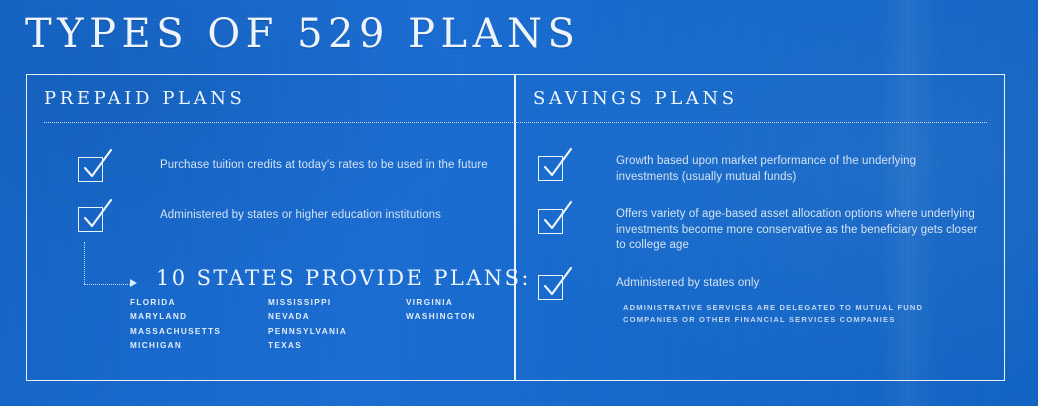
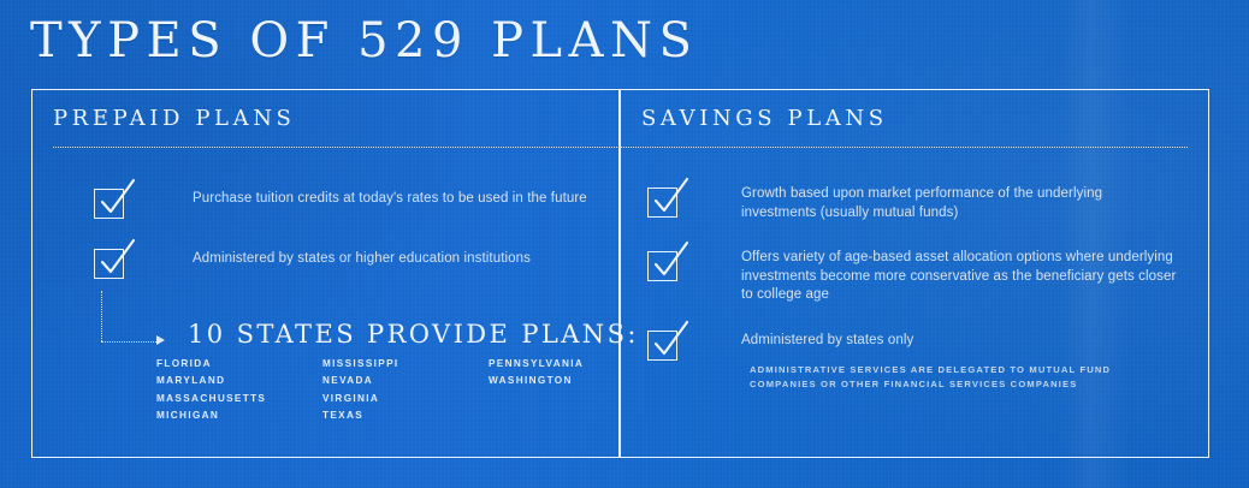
  TYPES OF 529 PLANS
  PREPAID PLANS
  Purchase tuition credits at today's rates to be used in the future
  Administered by states or higher education institutions
  10 STATES PROVIDE PLANS:
  FLORIDA
  MARYLAND
  MASSACHUSETTS
  MICHIGAN
  MISSISSIPPI
  NEVADA
- PENNSYLVANIA
+ VIRGINIA
  TEXAS
- VIRGINIA
+ PENNSYLVANIA
  WASHINGTON
  SAVINGS PLANS
  Growth based upon market performance of the und investments (usually mutual funds)
  Offers variety of age-based asset allocation optionerlying investments become more conservative as the ben closer to college age
  Administered by states only
  ADMINISTRATIVE SERVICES ARE DELEGATED TO MUTU COMPANIES OR OTHER FINANCIAL SERVICES COMPAN
